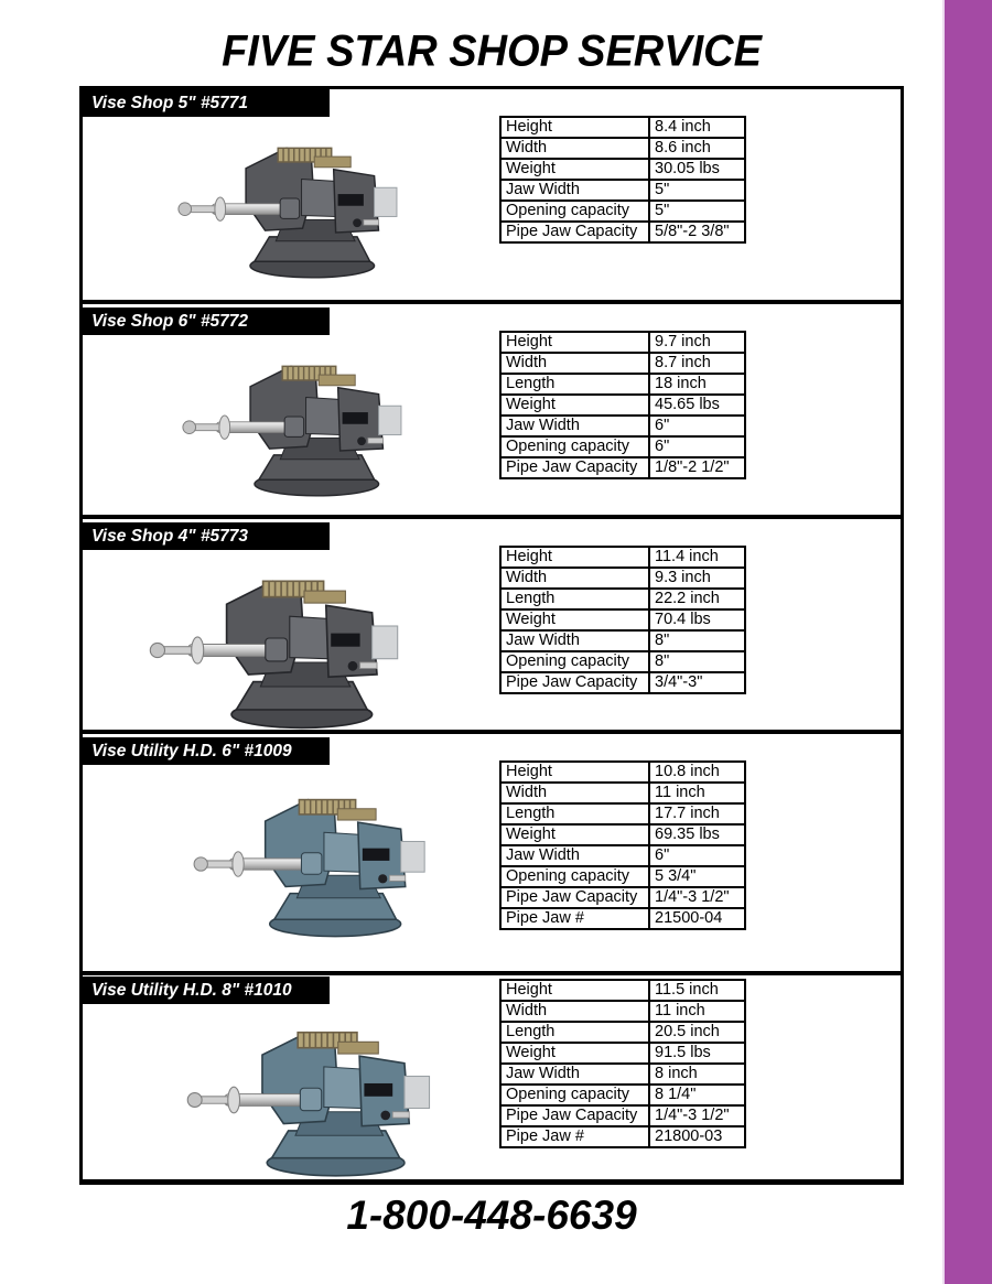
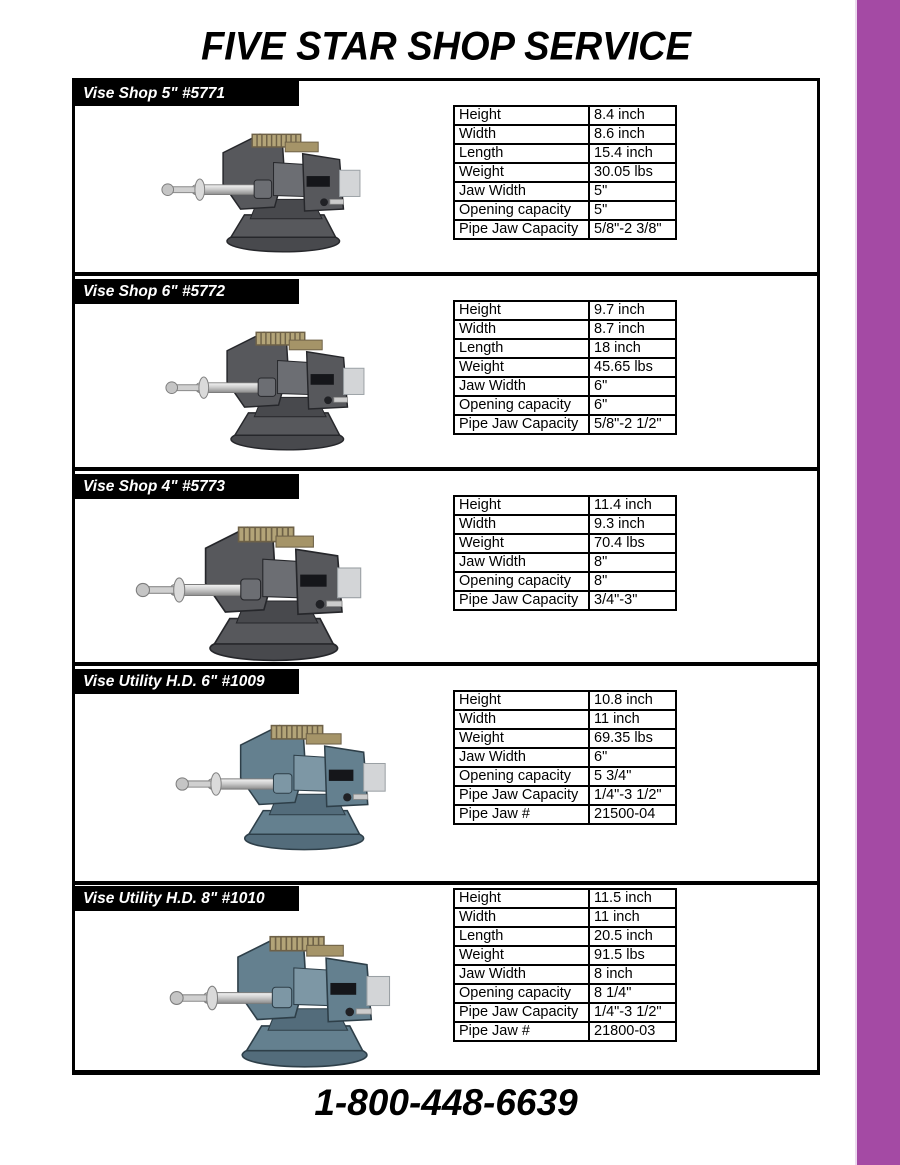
  FIVE STAR SHOP SERVICE
  Vise Shop 5" #5771
  Height	8.4 inch
  Width	8.6 inch
+ Length	15.4 inch
  Weight	30.05 lbs
  Jaw Width	5"
  Opening capacity	5"
  Pipe Jaw Capacity	5/8"-2 3/8"
  Vise Shop 6" #5772
  Height	9.7 inch
  Width	8.7 inch
  Length	18 inch
  Weight	45.65 lbs
  Jaw Width	6"
  Opening capacity	6"
- Pipe Jaw Capacity	1/8"-2 1/2"
+ Pipe Jaw Capacity	5/8"-2 1/2"
  Vise Shop 4" #5773
  Height	11.4 inch
  Width	9.3 inch
- Length	22.2 inch
  Weight	70.4 lbs
  Jaw Width	8"
  Opening capacity	8"
  Pipe Jaw Capacity	3/4"-3"
  Vise Utility H.D. 6" #1009
  Height	10.8 inch
  Width	11 inch
- Length	17.7 inch
  Weight	69.35 lbs
  Jaw Width	6"
  Opening capacity	5 3/4"
  Pipe Jaw Capacity	1/4"-3 1/2"
  Pipe Jaw #	21500-04
  Vise Utility H.D. 8" #1010
  Height	11.5 inch
  Width	11 inch
  Length	20.5 inch
  Weight	91.5 lbs
  Jaw Width	8 inch
  Opening capacity	8 1/4"
  Pipe Jaw Capacity	1/4"-3 1/2"
  Pipe Jaw #	21800-03
  1-800-448-6639
